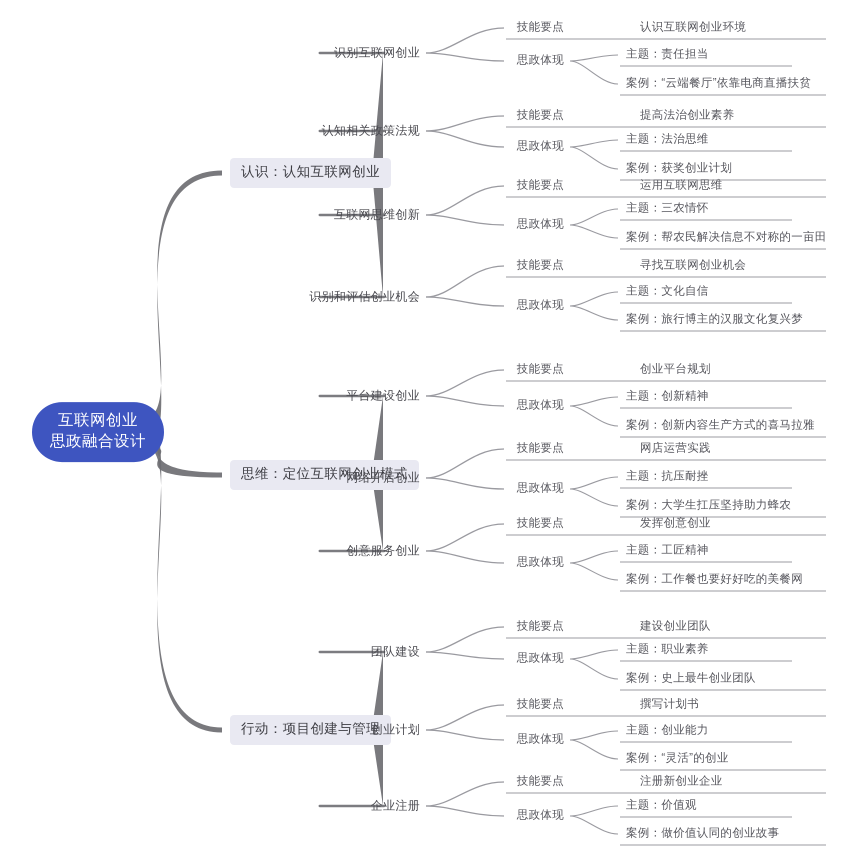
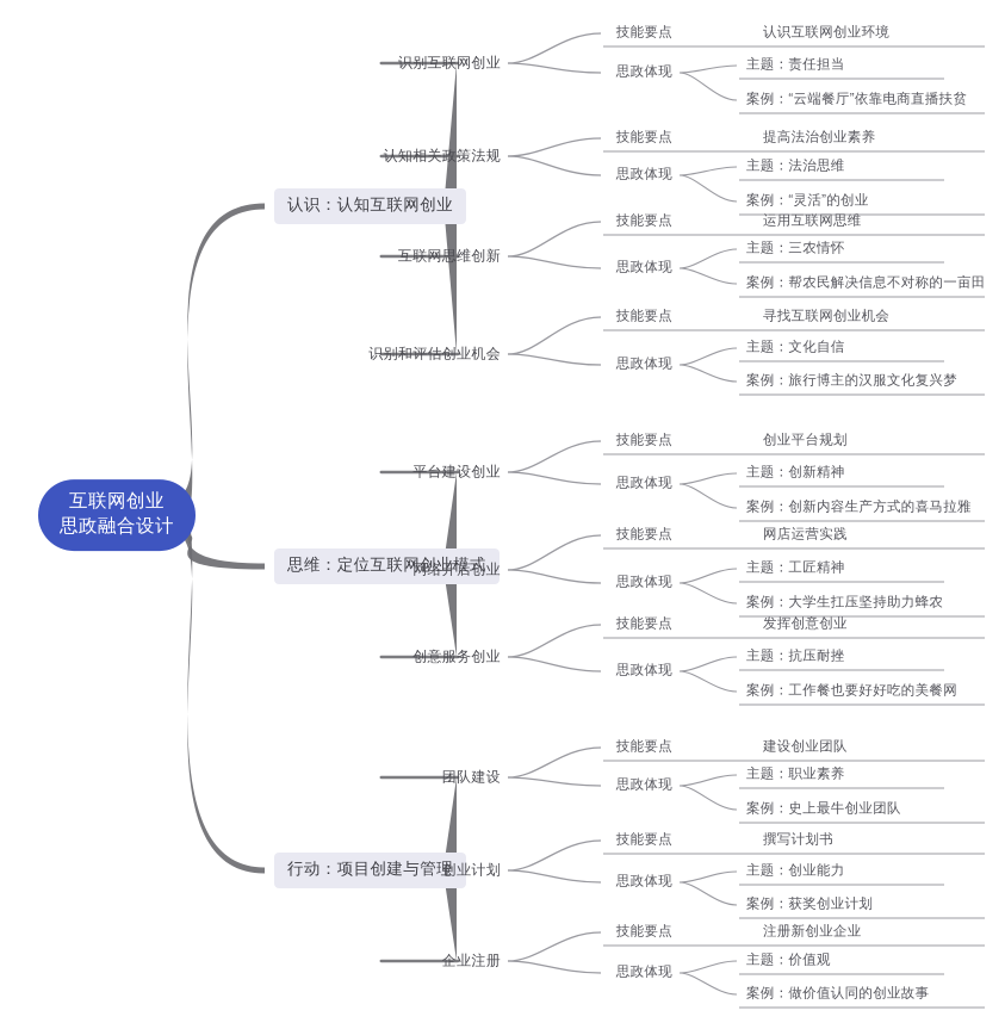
  互联网创业
  思政融合设计
  认识：认知互联网创业
  识别互联网创业
  技能要点
  认识互联网创业环境
  思政体现
  主题：责任担当
  案例：“云端餐厅”依靠电商直播扶贫
  认知相关政策法规
  技能要点
  提高法治创业素养
  思政体现
  主题：法治思维
- 案例：获奖创业计划
+ 案例：“灵活”的创业
  互联网思维创新
  技能要点
  运用互联网思维
  思政体现
  主题：三农情怀
  案例：帮农民解决信息不对称的一亩田
  识别和评估创业机会
  技能要点
  寻找互联网创业机会
  思政体现
  主题：文化自信
  案例：旅行博主的汉服文化复兴梦
  思维：定位互联网创业模式
  平台建设创业
  技能要点
  创业平台规划
  思政体现
  主题：创新精神
  案例：创新内容生产方式的喜马拉雅
  网络开店创业
  技能要点
  网店运营实践
  思政体现
- 主题：抗压耐挫
+ 主题：工匠精神
  案例：大学生扛压坚持助力蜂农
  创意服务创业
  技能要点
  发挥创意创业
  思政体现
- 主题：工匠精神
+ 主题：抗压耐挫
  案例：工作餐也要好好吃的美餐网
  行动：项目创建与管理
  团队建设
  技能要点
  建设创业团队
  思政体现
  主题：职业素养
  案例：史上最牛创业团队
  创业计划
  技能要点
  撰写计划书
  思政体现
  主题：创业能力
- 案例：“灵活”的创业
+ 案例：获奖创业计划
  企业注册
  技能要点
  注册新创业企业
  思政体现
  主题：价值观
  案例：做价值认同的创业故事
